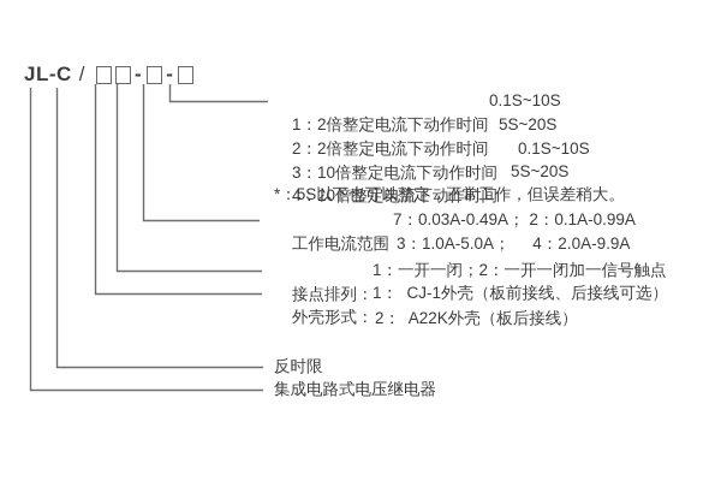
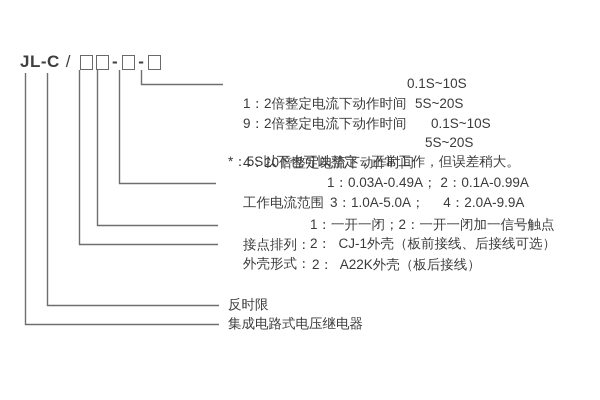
  JL-C
  /
  -
  -
  1：2倍整定电流下动作时间
  0.1S~10S
- 2：2倍整定电流下动作时间
+ 9：2倍整定电流下动作时间
  5S~20S
- 3：10倍整定电流下动作时间
  0.1S~10S
  4：10倍整定电流下动作时间
  5S~20S
  *：5S以下也可以整定，正常工作，但误差稍大。
  工作电流范围
- 7：0.03A-0.49A； 2：0.1A-0.99A
+ 1：0.03A-0.49A； 2：0.1A-0.99A
  3：1.0A-5.0A； 4：2.0A-9.9A
  接点排列：
  1：一开一闭；2：一开一闭加一信号触点
  外壳形式：
- 1： CJ-1外壳（板前接线、后接线可选）
+ 2： CJ-1外壳（板前接线、后接线可选）
  2： A22K外壳（板后接线）
  反时限
  集成电路式电压继电器
